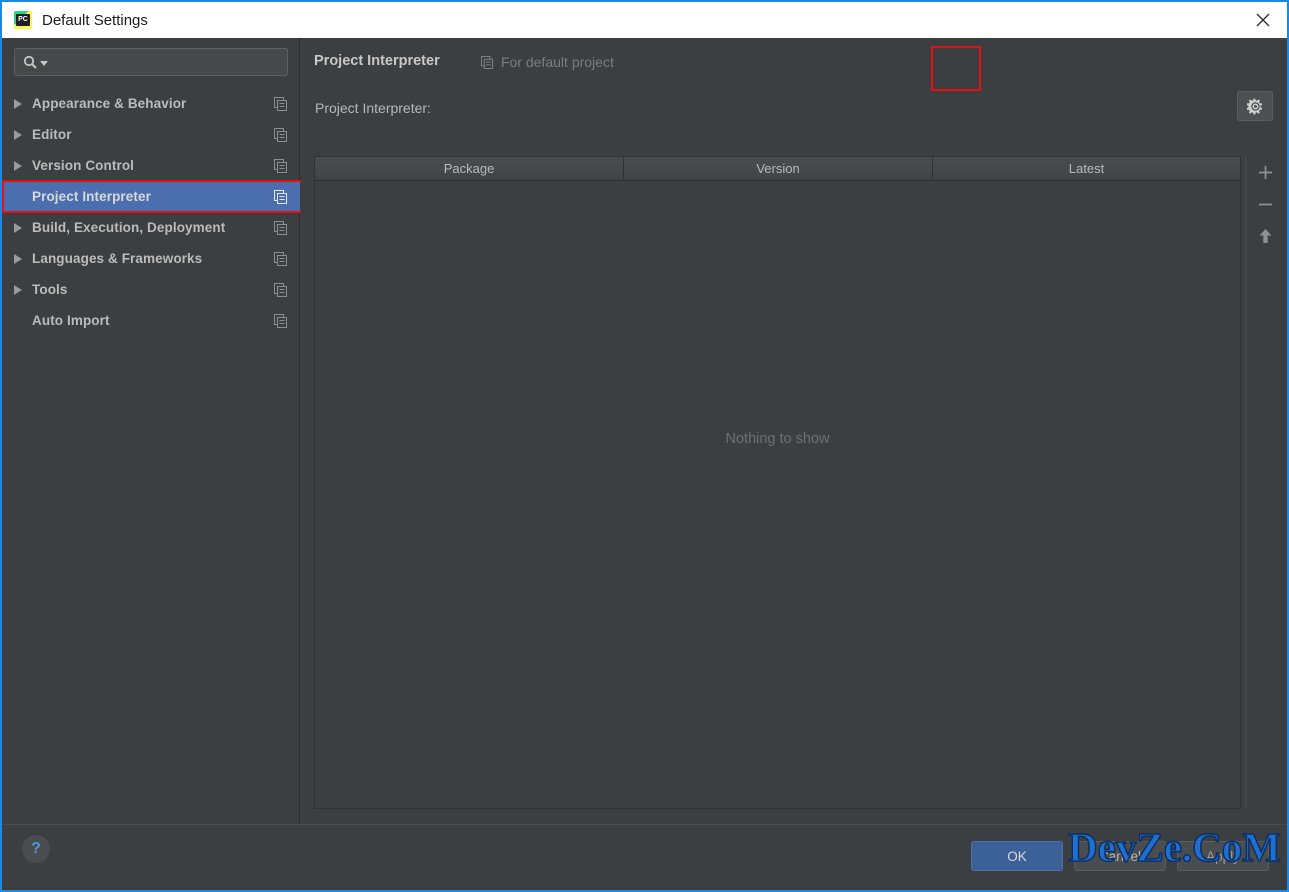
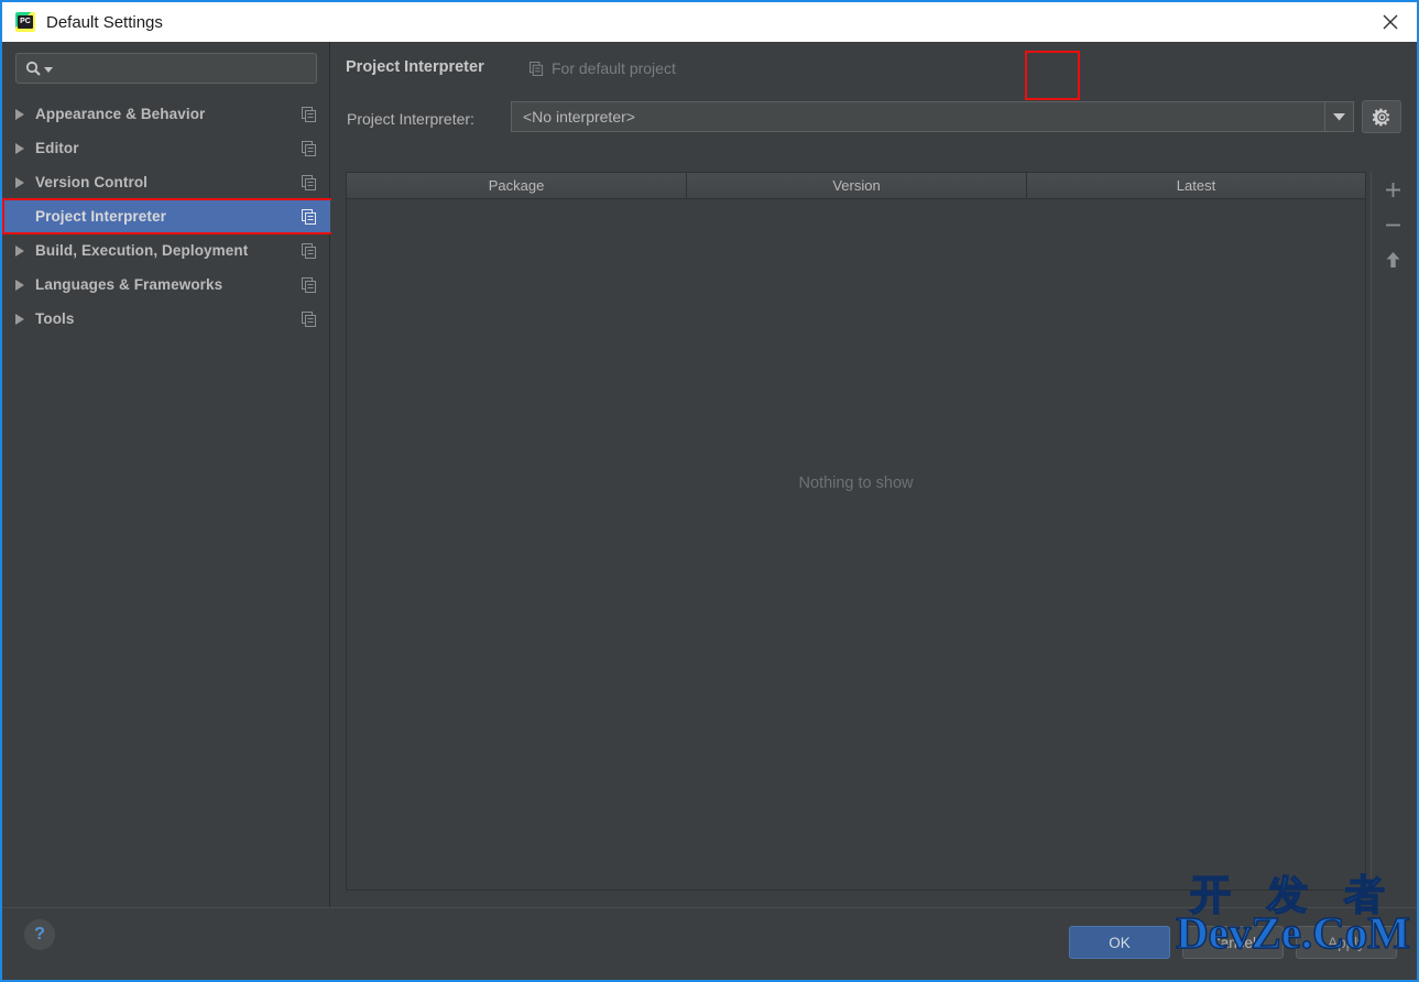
  Default Settings
  Appearance & Behavior
  Editor
  Version Control
  Project Interpreter
  Build, Execution, Deployment
  Languages & Frameworks
  Tools
- Auto Import
  Project Interpreter
  For default project
  Project Interpreter:
+ <No interpreter>
  Package
  Version
  Latest
  Nothing to show
  ?
  OK
  Cancel
  Apply
+ 开 发 者
  DevZe.CoM
